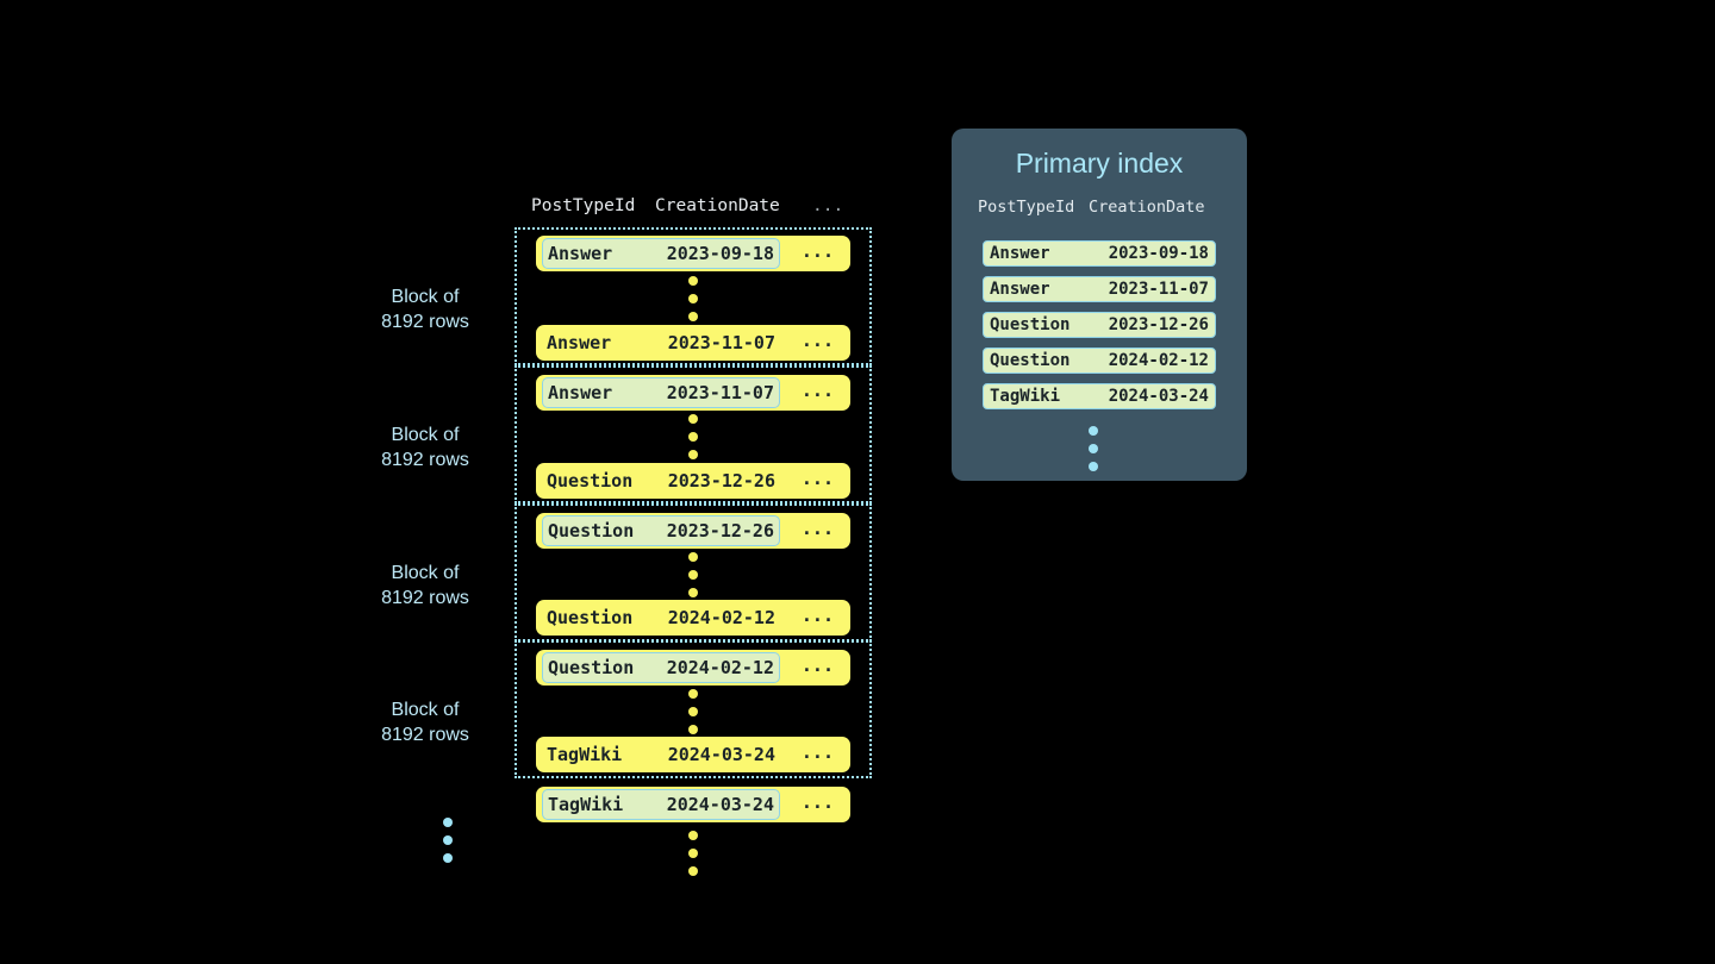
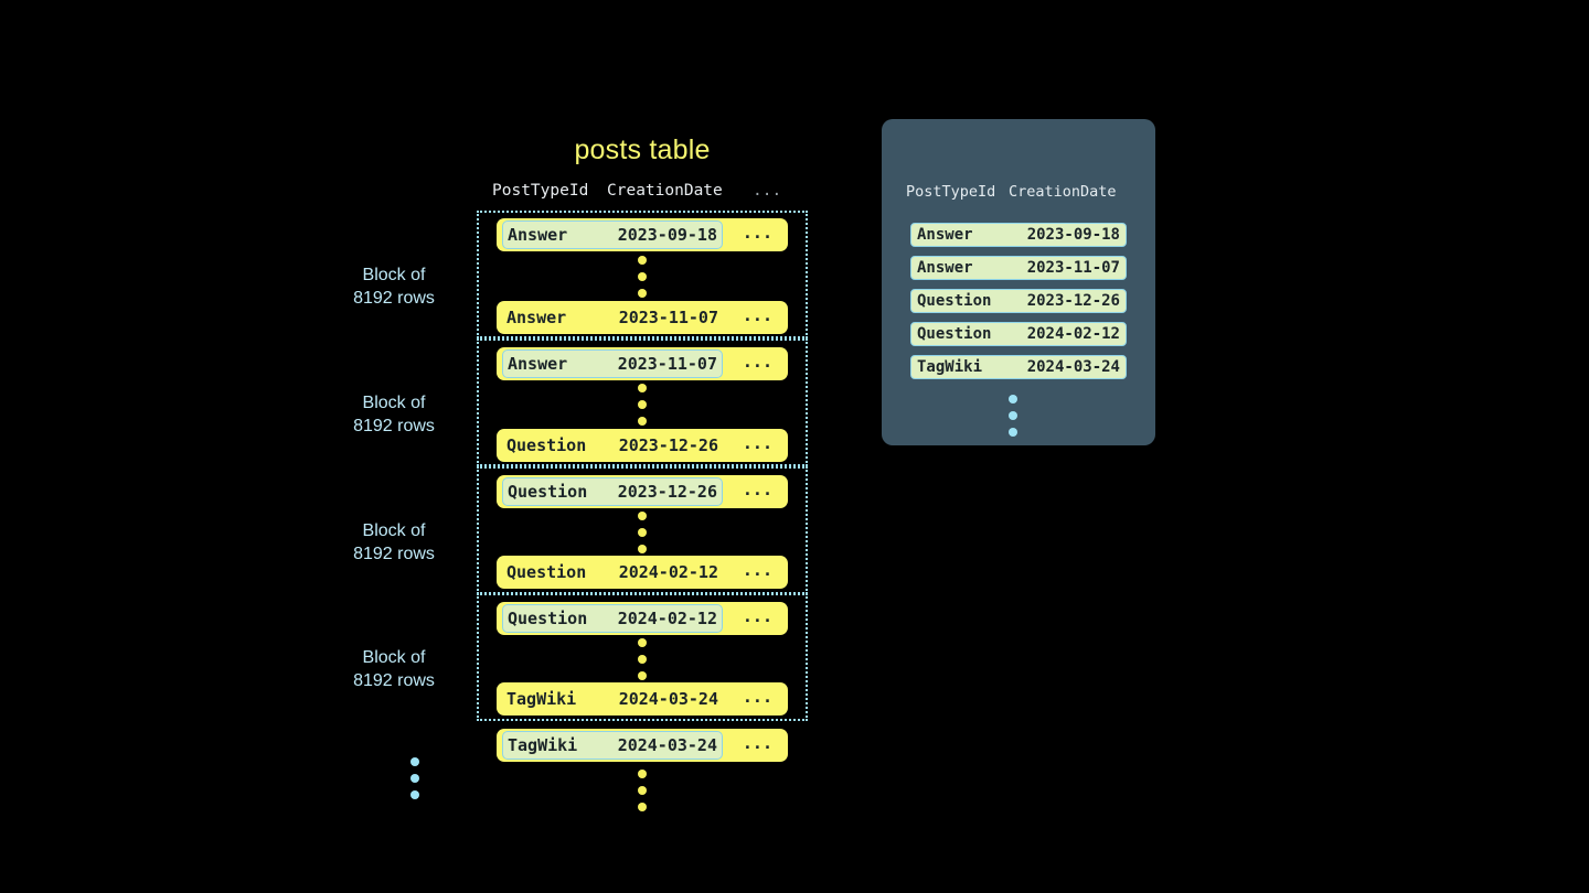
+ posts table
  PostTypeId
  CreationDate
  ...
  Block of
  8192 rows
  Answer
  2023-09-18
  ...
  Answer
  2023-11-07
  ...
  Block of
  8192 rows
  Answer
  2023-11-07
  ...
  Question
  2023-12-26
  ...
  Block of
  8192 rows
  Question
  2023-12-26
  ...
  Question
  2024-02-12
  ...
  Block of
  8192 rows
  Question
  2024-02-12
  ...
  TagWiki
  2024-03-24
  ...
  TagWiki
  2024-03-24
  ...
- Primary index
  PostTypeId
  CreationDate
  Answer
  2023-09-18
  Answer
  2023-11-07
  Question
  2023-12-26
  Question
  2024-02-12
  TagWiki
  2024-03-24
